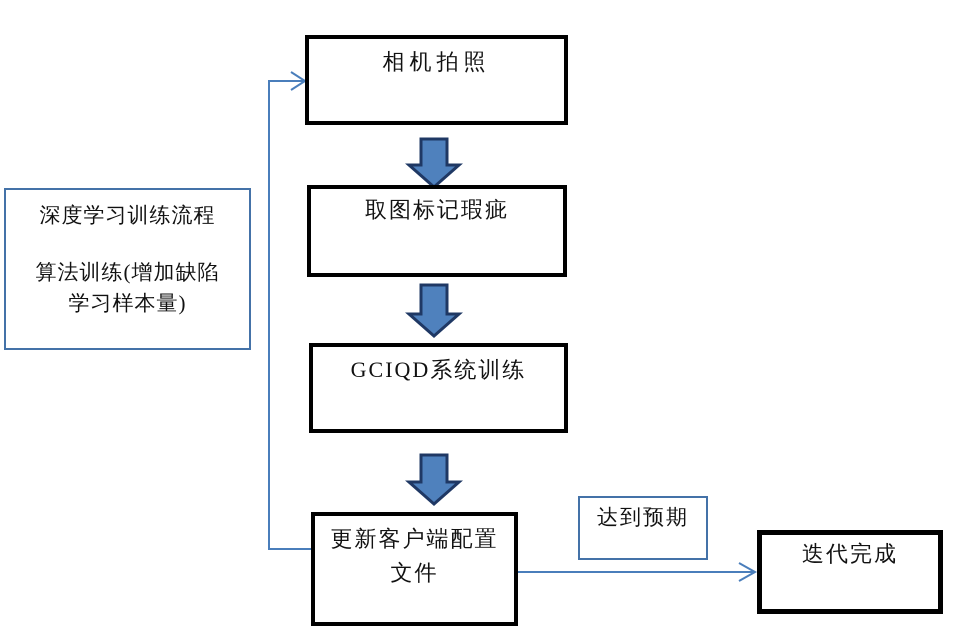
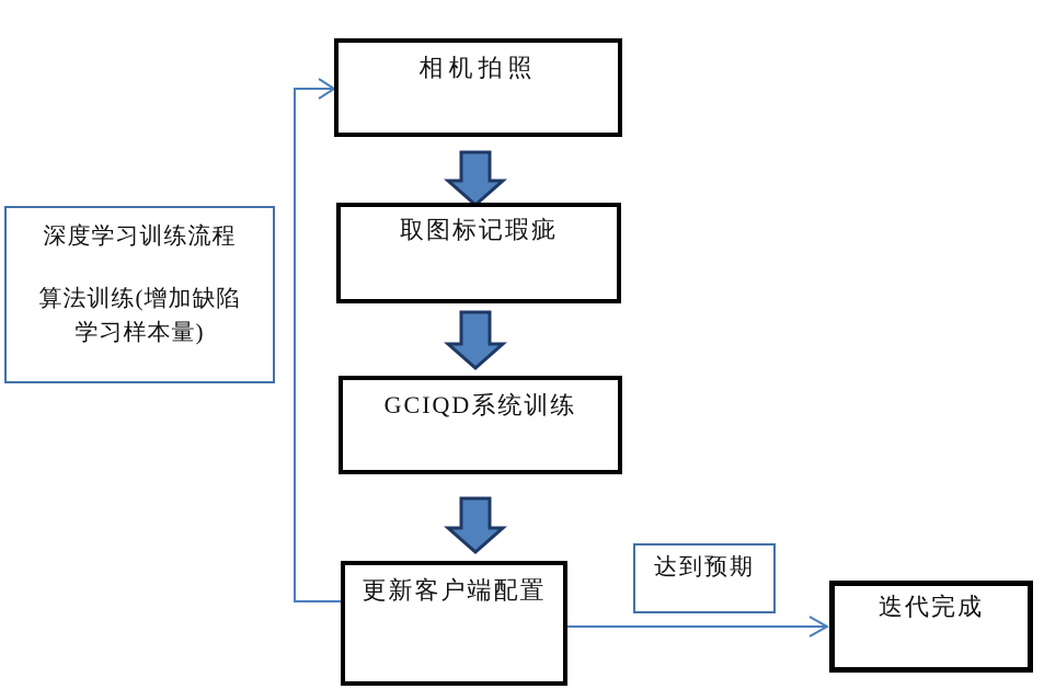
  相机拍照
  取图标记瑕疵
  GCIQD系统训练
  更新客户端配置
- 文件
  迭代完成
  达到预期
  深度学习训练流程
  算法训练(增加缺陷
  学习样本量)
